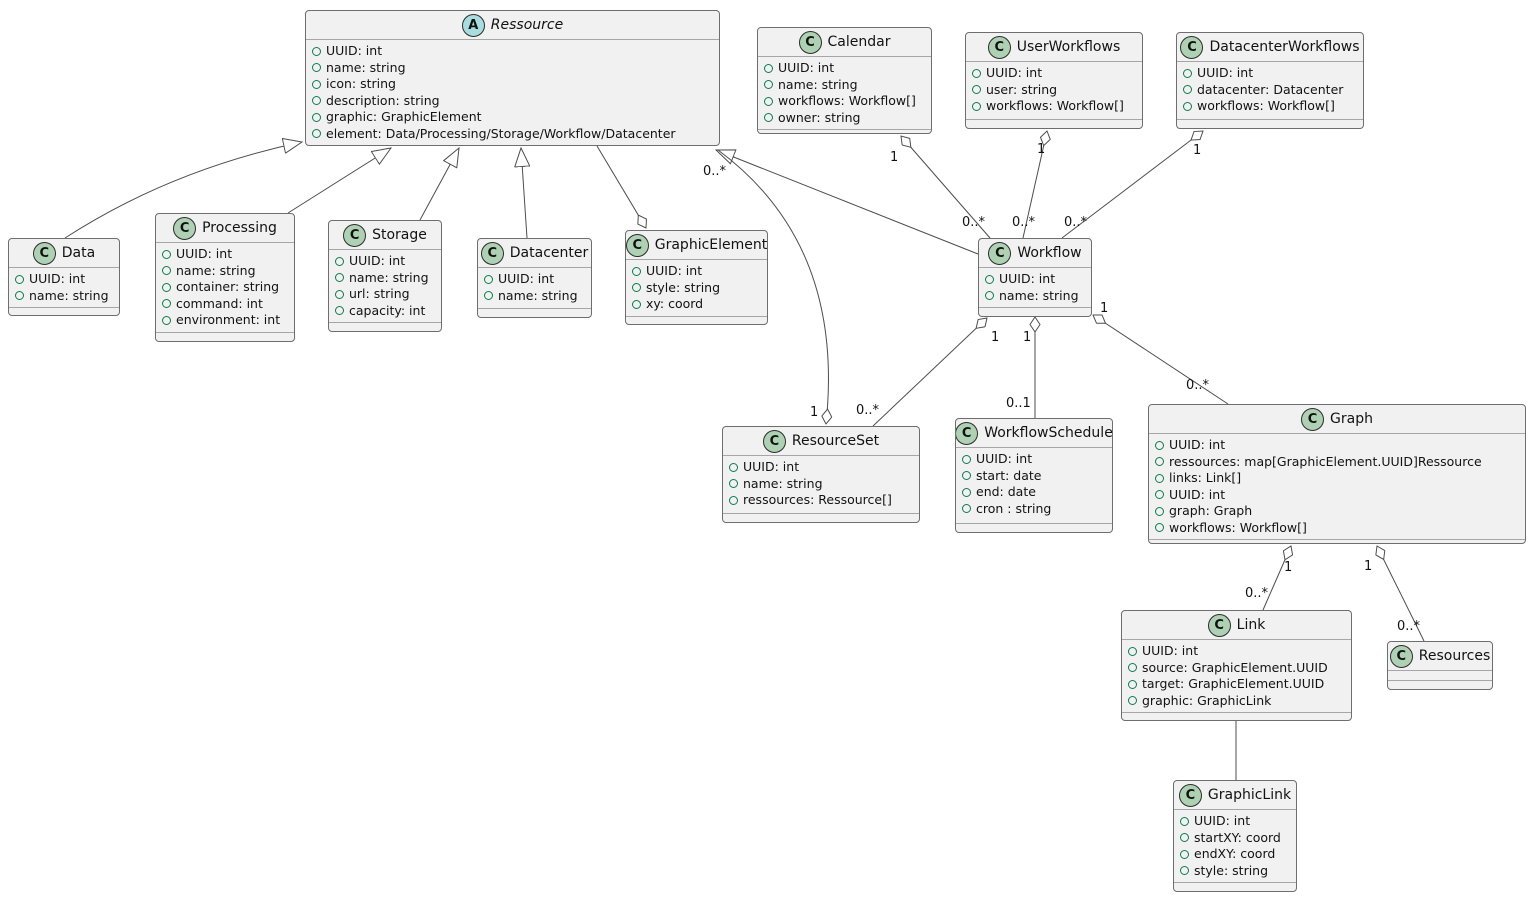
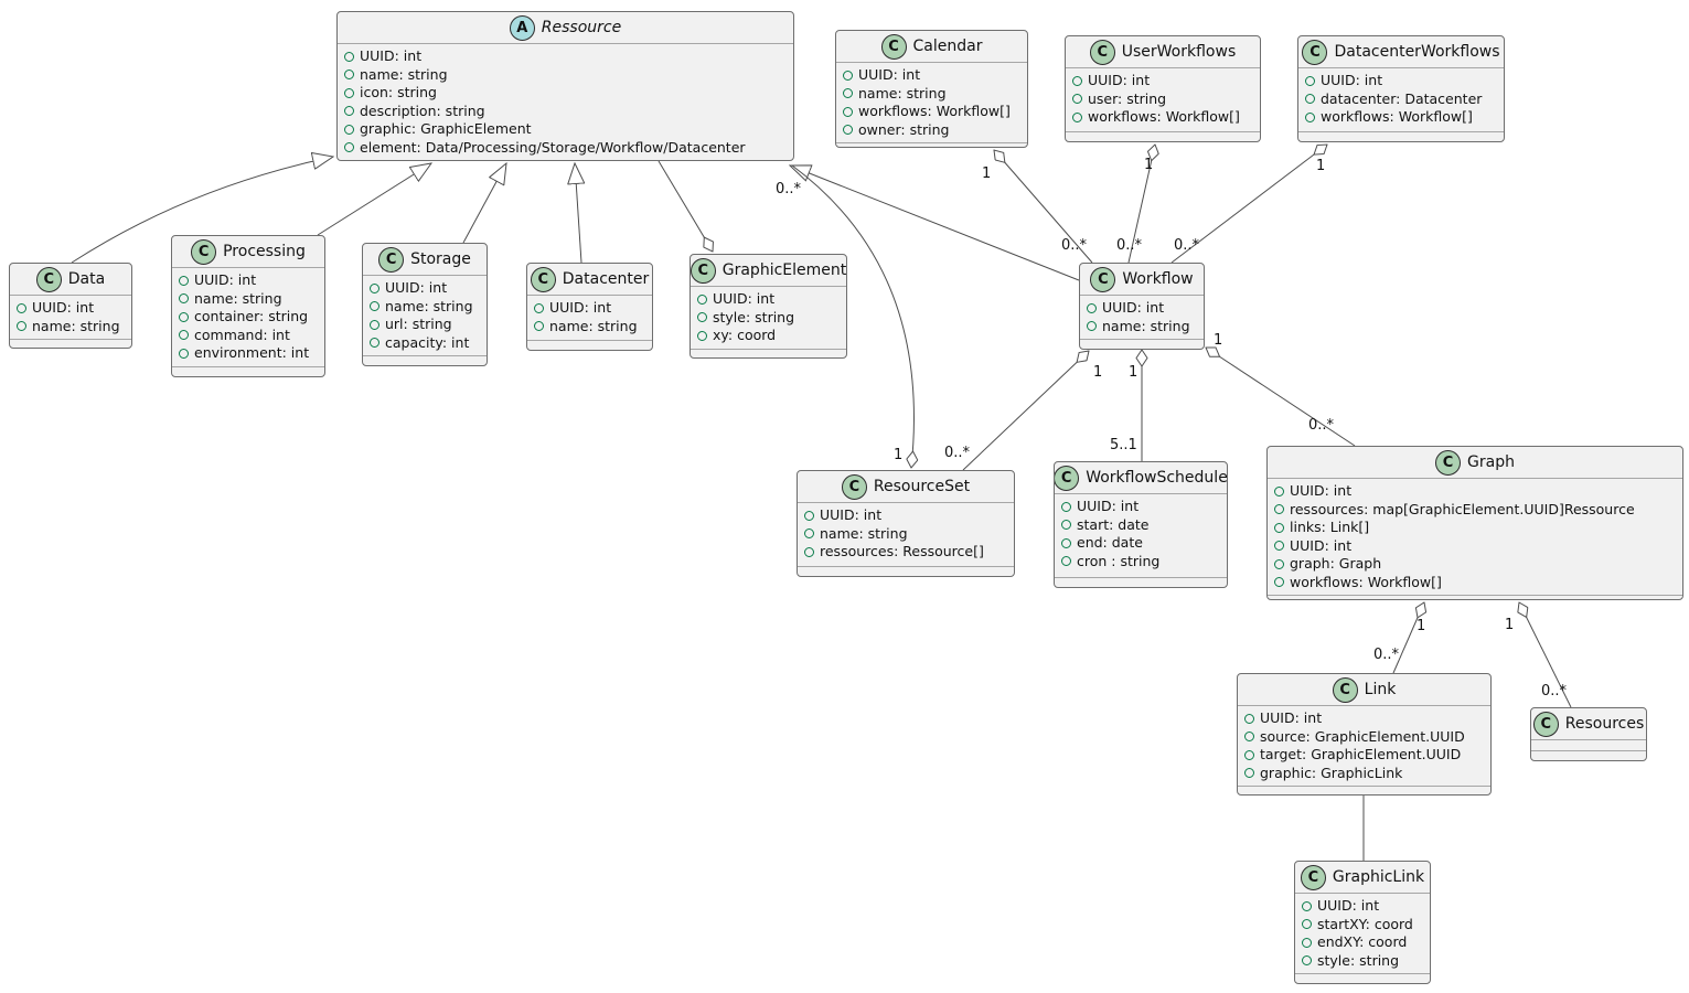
  1
  0..*
  1
  0..*
  1
  0..*
  0..*
  1
  1
  0..*
  1
- 0..1
+ 5..1
  1
  0..*
  1
  0..*
  1
  0..*
  A
  Ressource
  UUID: int
  name: string
  icon: string
  description: string
  graphic: GraphicElement
  element: Data/Processing/Storage/Workflow/Datacenter
  C
  Calendar
  UUID: int
  name: string
  workflows: Workflow[]
  owner: string
  C
  UserWorkflows
  UUID: int
  user: string
  workflows: Workflow[]
  C
  DatacenterWorkflows
  UUID: int
  datacenter: Datacenter
  workflows: Workflow[]
  C
  Data
  UUID: int
  name: string
  C
  Processing
  UUID: int
  name: string
  container: string
  command: int
  environment: int
  C
  Storage
  UUID: int
  name: string
  url: string
  capacity: int
  C
  Datacenter
  UUID: int
  name: string
  C
  GraphicElement
  UUID: int
  style: string
  xy: coord
  C
  Workflow
  UUID: int
  name: string
  C
  ResourceSet
  UUID: int
  name: string
  ressources: Ressource[]
  C
  WorkflowSchedule
  UUID: int
  start: date
  end: date
  cron : string
  C
  Graph
  UUID: int
  ressources: map[GraphicElement.UUID]Ressource
  links: Link[]
  UUID: int
  graph: Graph
  workflows: Workflow[]
  C
  Link
  UUID: int
  source: GraphicElement.UUID
  target: GraphicElement.UUID
  graphic: GraphicLink
  C
  Resources
  C
  GraphicLink
  UUID: int
  startXY: coord
  endXY: coord
  style: string
